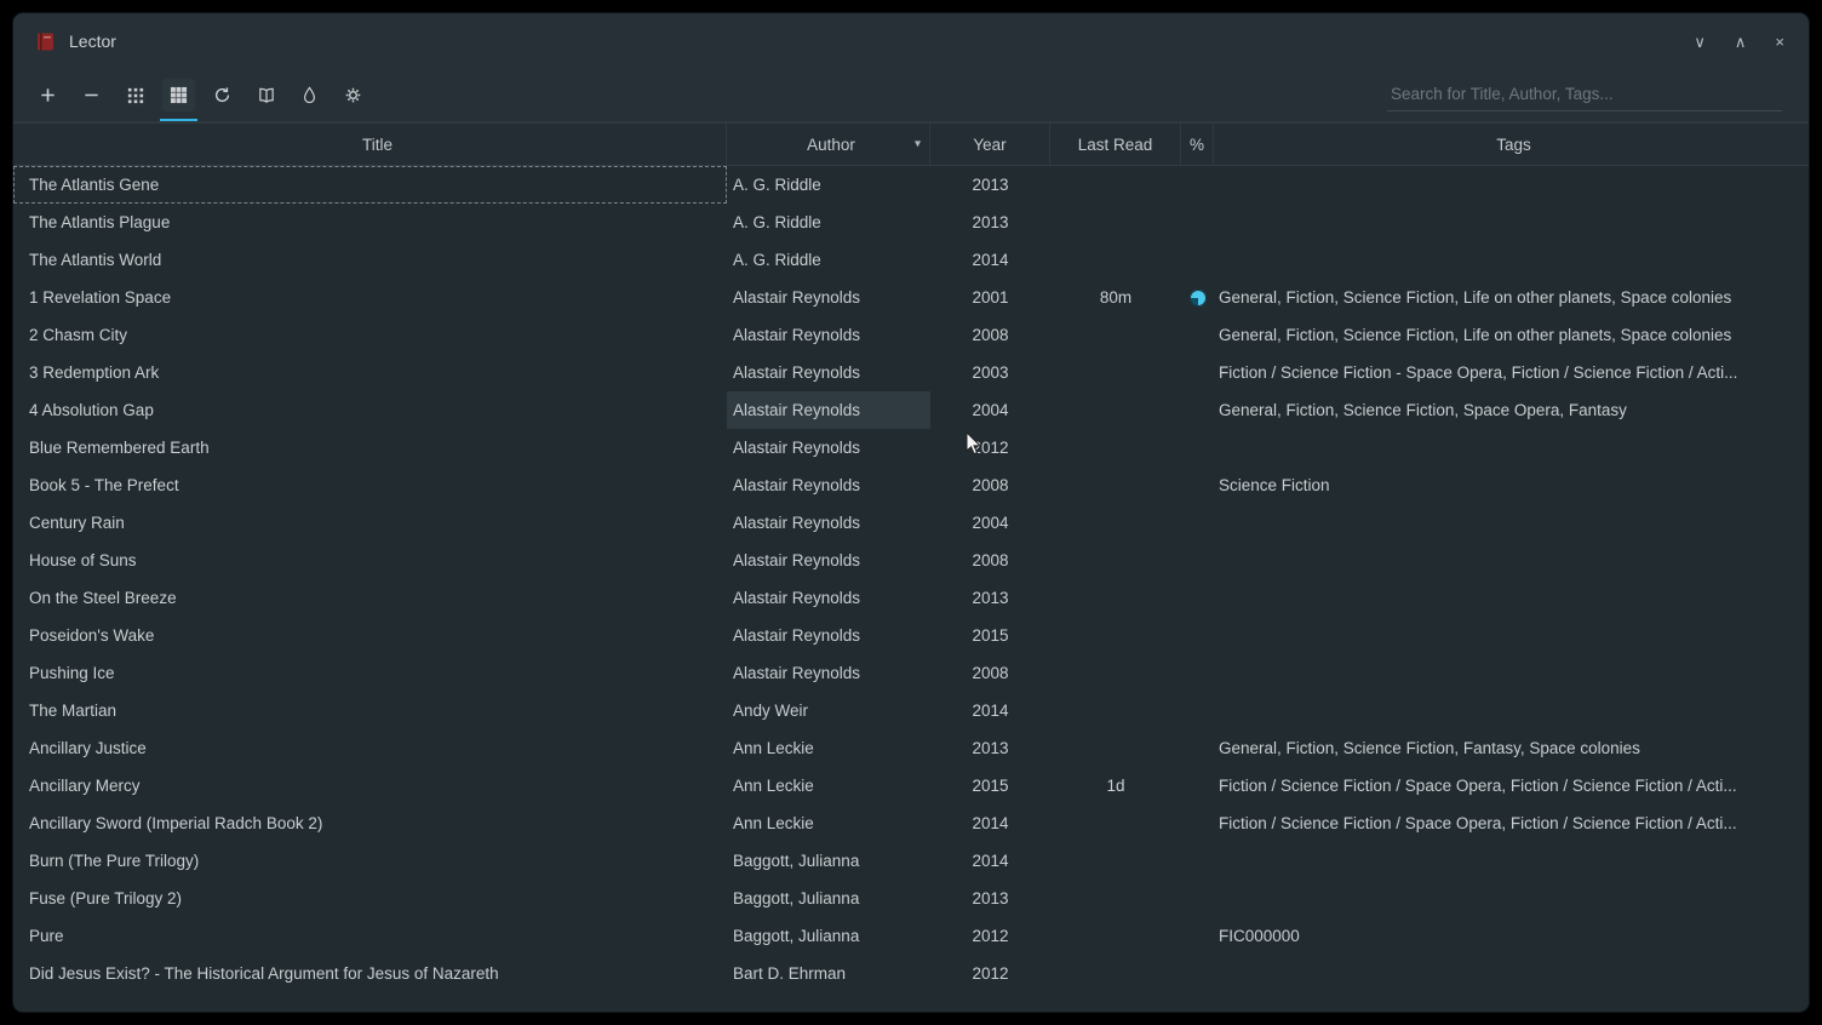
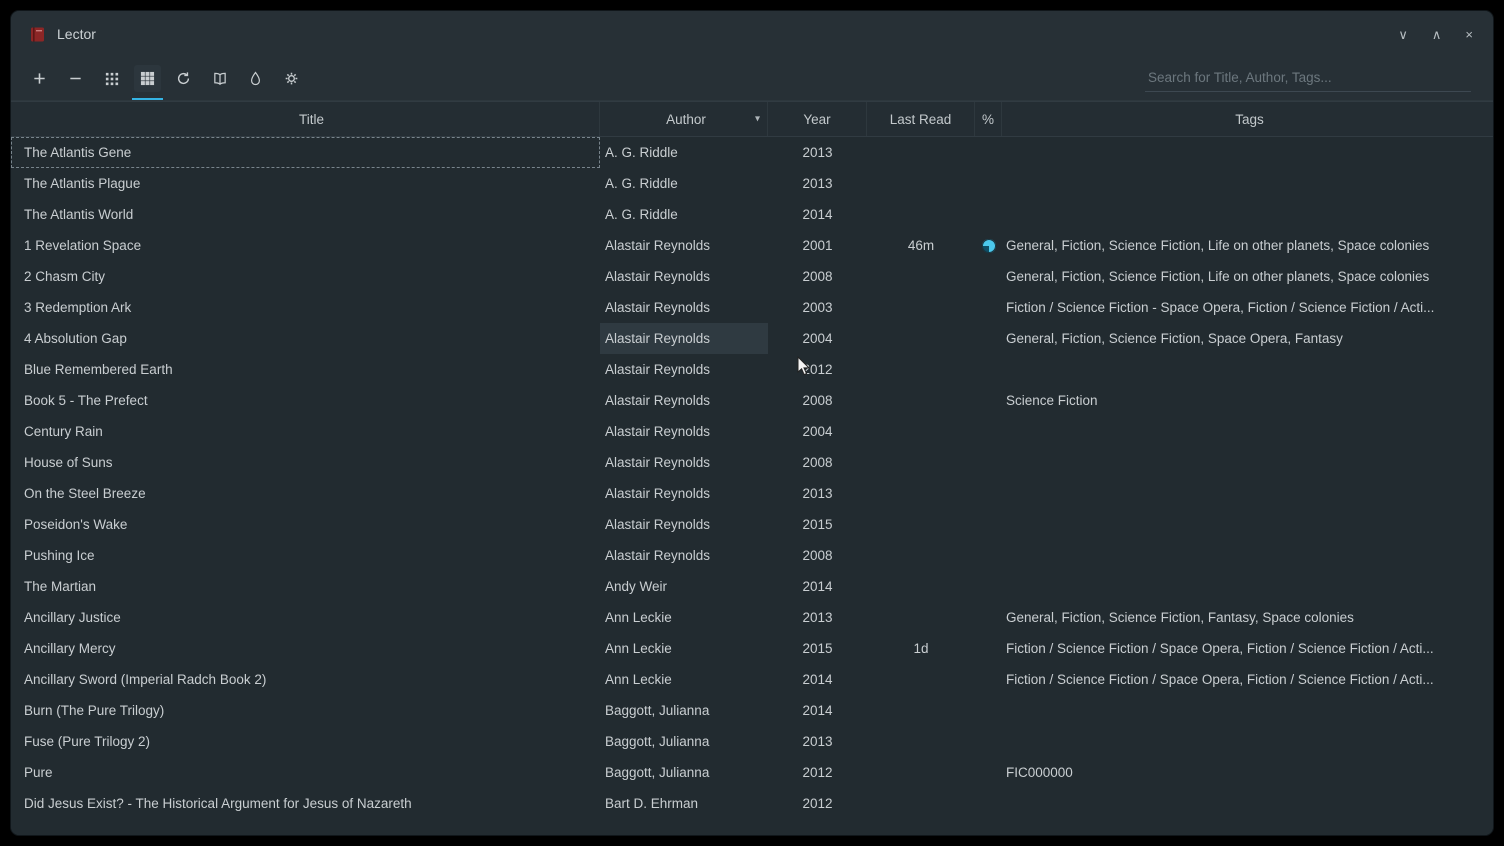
  Lector
  ∨
  ∧
  ×
  Search for Title, Author, Tags...
  Title
  Author
  ▾
  Year
  Last Read
  %
  Tags
  The Atlantis Gene
  A. G. Riddle
  2013
  The Atlantis Plague
  A. G. Riddle
  2013
  The Atlantis World
  A. G. Riddle
  2014
  1 Revelation Space
  Alastair Reynolds
  2001
- 80m
+ 46m
  General, Fiction, Science Fiction, Life on other planets, Space colonies
  2 Chasm City
  Alastair Reynolds
  2008
  General, Fiction, Science Fiction, Life on other planets, Space colonies
  3 Redemption Ark
  Alastair Reynolds
  2003
  Fiction / Science Fiction - Space Opera, Fiction / Science Fiction / Acti...
  4 Absolution Gap
  Alastair Reynolds
  2004
  General, Fiction, Science Fiction, Space Opera, Fantasy
  Blue Remembered Earth
  Alastair Reynolds
  2012
  Book 5 - The Prefect
  Alastair Reynolds
  2008
  Science Fiction
  Century Rain
  Alastair Reynolds
  2004
  House of Suns
  Alastair Reynolds
  2008
  On the Steel Breeze
  Alastair Reynolds
  2013
  Poseidon's Wake
  Alastair Reynolds
  2015
  Pushing Ice
  Alastair Reynolds
  2008
  The Martian
  Andy Weir
  2014
  Ancillary Justice
  Ann Leckie
  2013
  General, Fiction, Science Fiction, Fantasy, Space colonies
  Ancillary Mercy
  Ann Leckie
  2015
  1d
  Fiction / Science Fiction / Space Opera, Fiction / Science Fiction / Acti...
  Ancillary Sword (Imperial Radch Book 2)
  Ann Leckie
  2014
  Fiction / Science Fiction / Space Opera, Fiction / Science Fiction / Acti...
  Burn (The Pure Trilogy)
  Baggott, Julianna
  2014
  Fuse (Pure Trilogy 2)
  Baggott, Julianna
  2013
  Pure
  Baggott, Julianna
  2012
  FIC000000
  Did Jesus Exist? - The Historical Argument for Jesus of Nazareth
  Bart D. Ehrman
  2012
